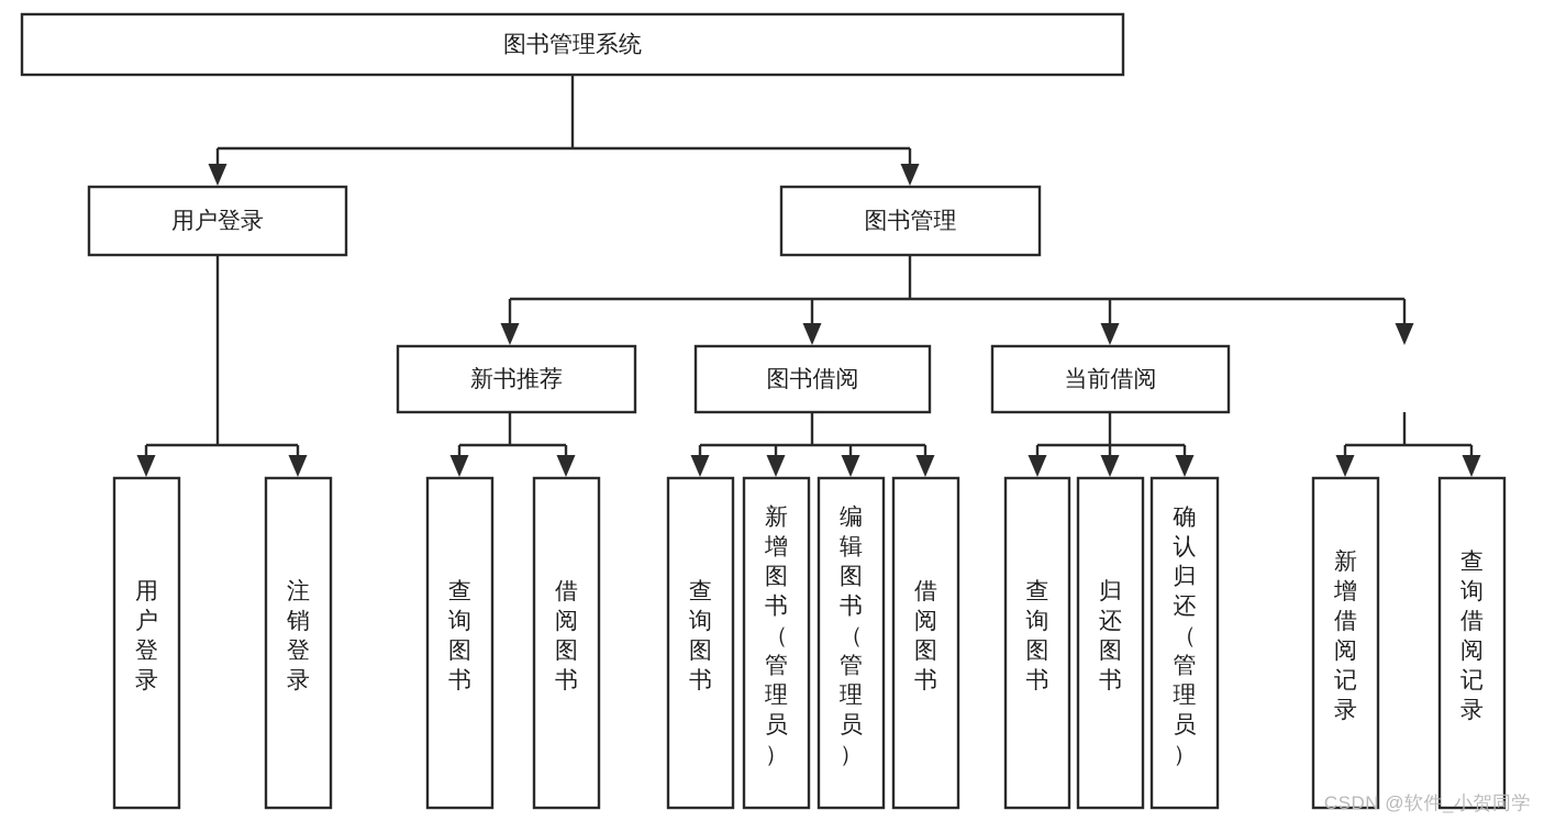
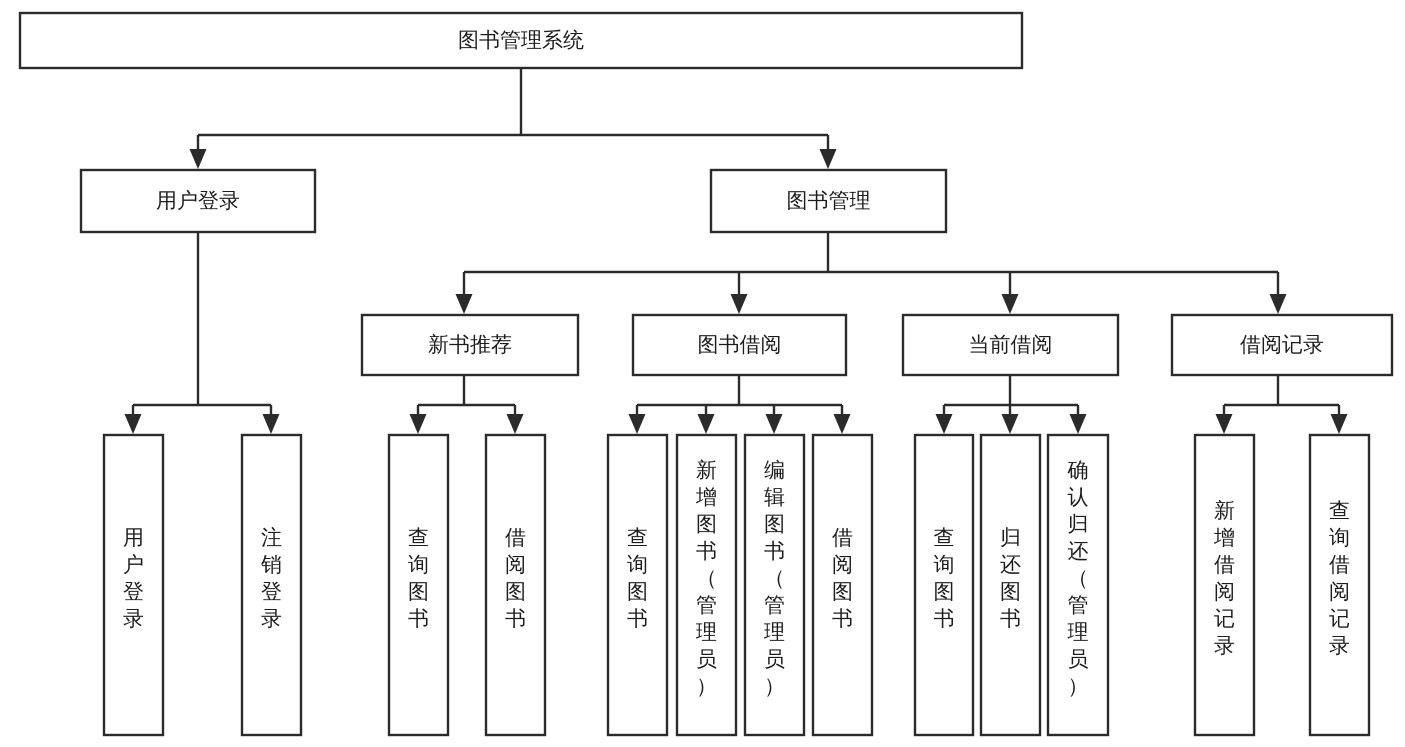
  图书管理系统
  用户登录
  图书管理
  新书推荐
  图书借阅
  当前借阅
+ 借阅记录
  用户登录
  注销登录
  查询图书
  借阅图书
  查询图书
  新增图书（管理员）
  编辑图书（管理员）
  借阅图书
  查询图书
  归还图书
  确认归还（管理员）
  新增借阅记录
  查询借阅记录
- CSDN @软件_小贺同学
